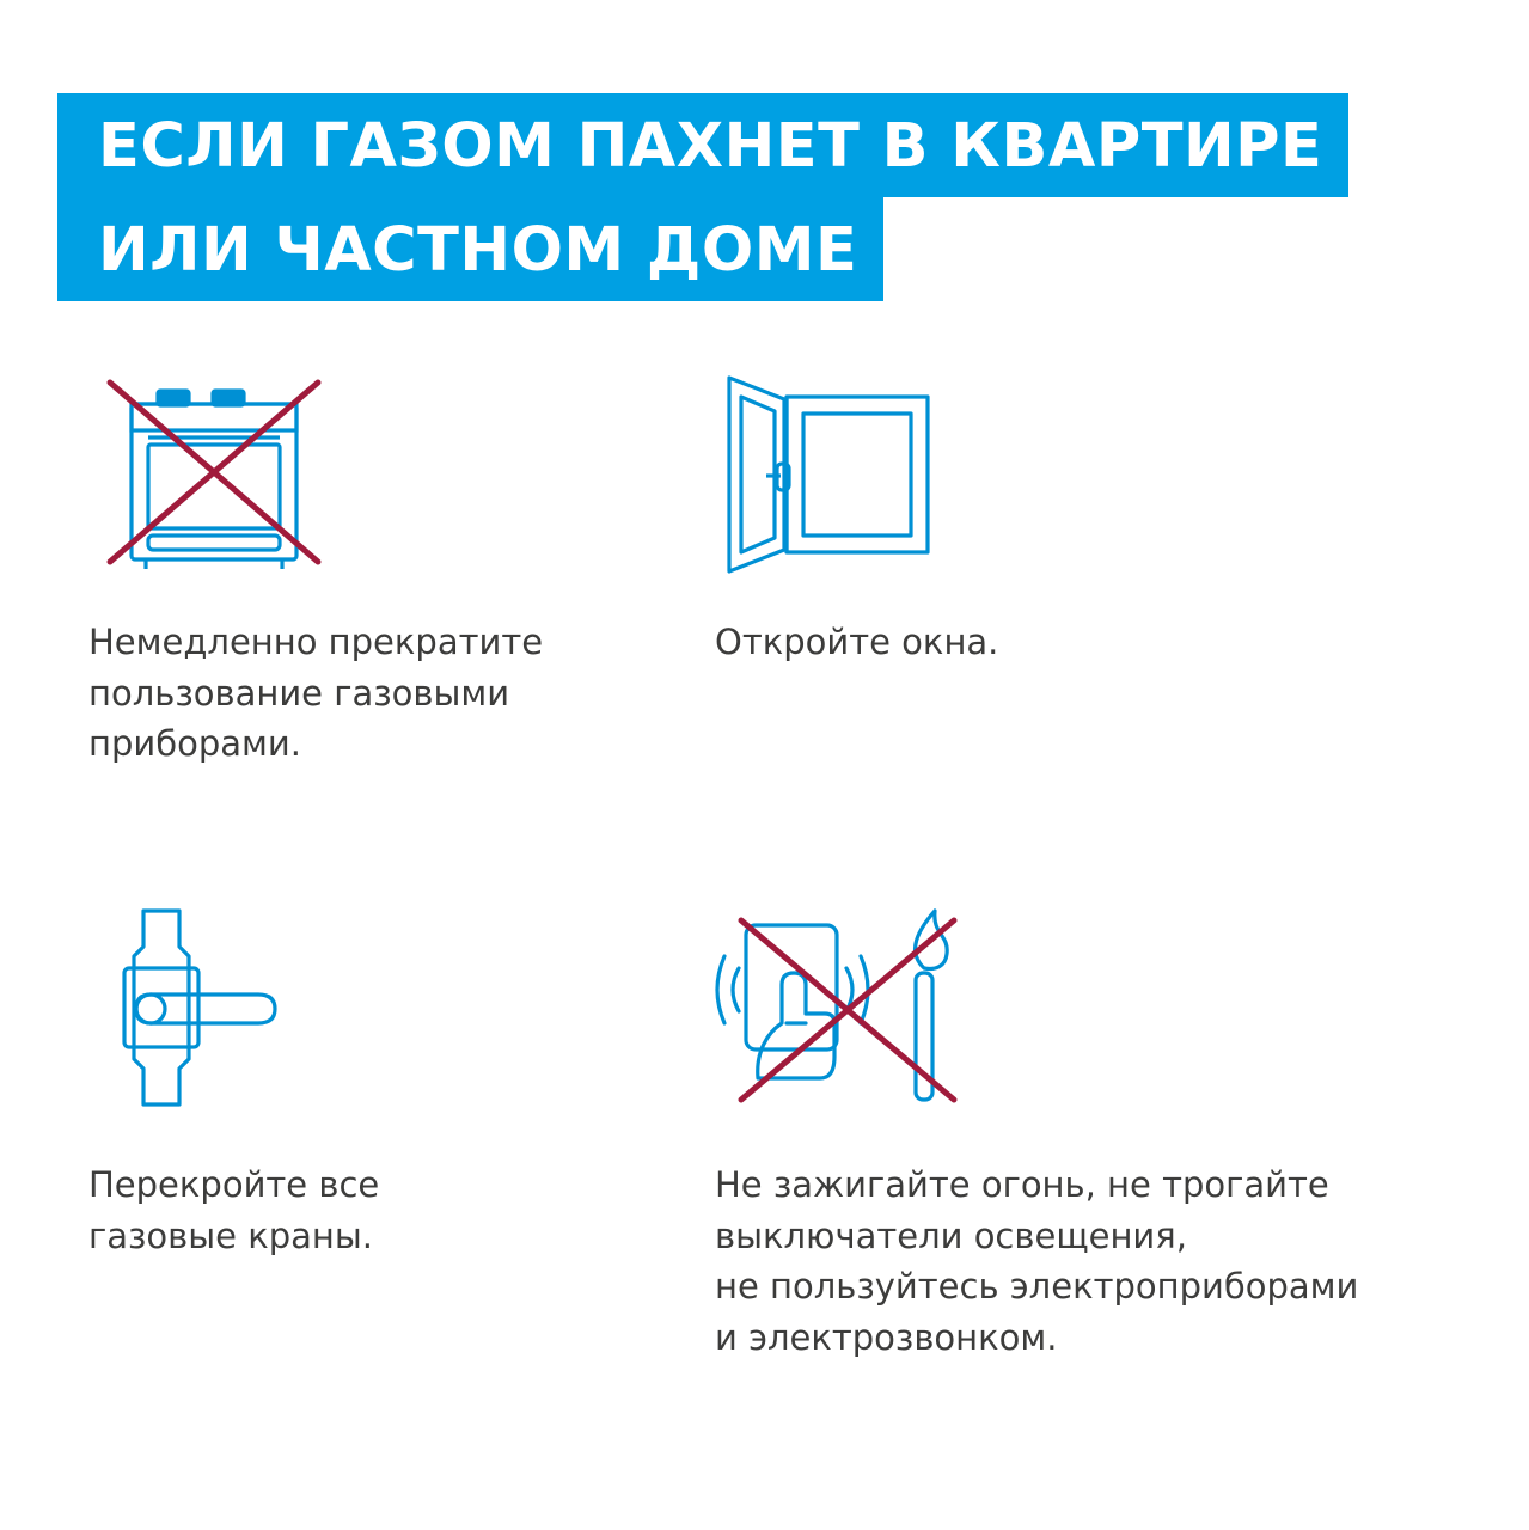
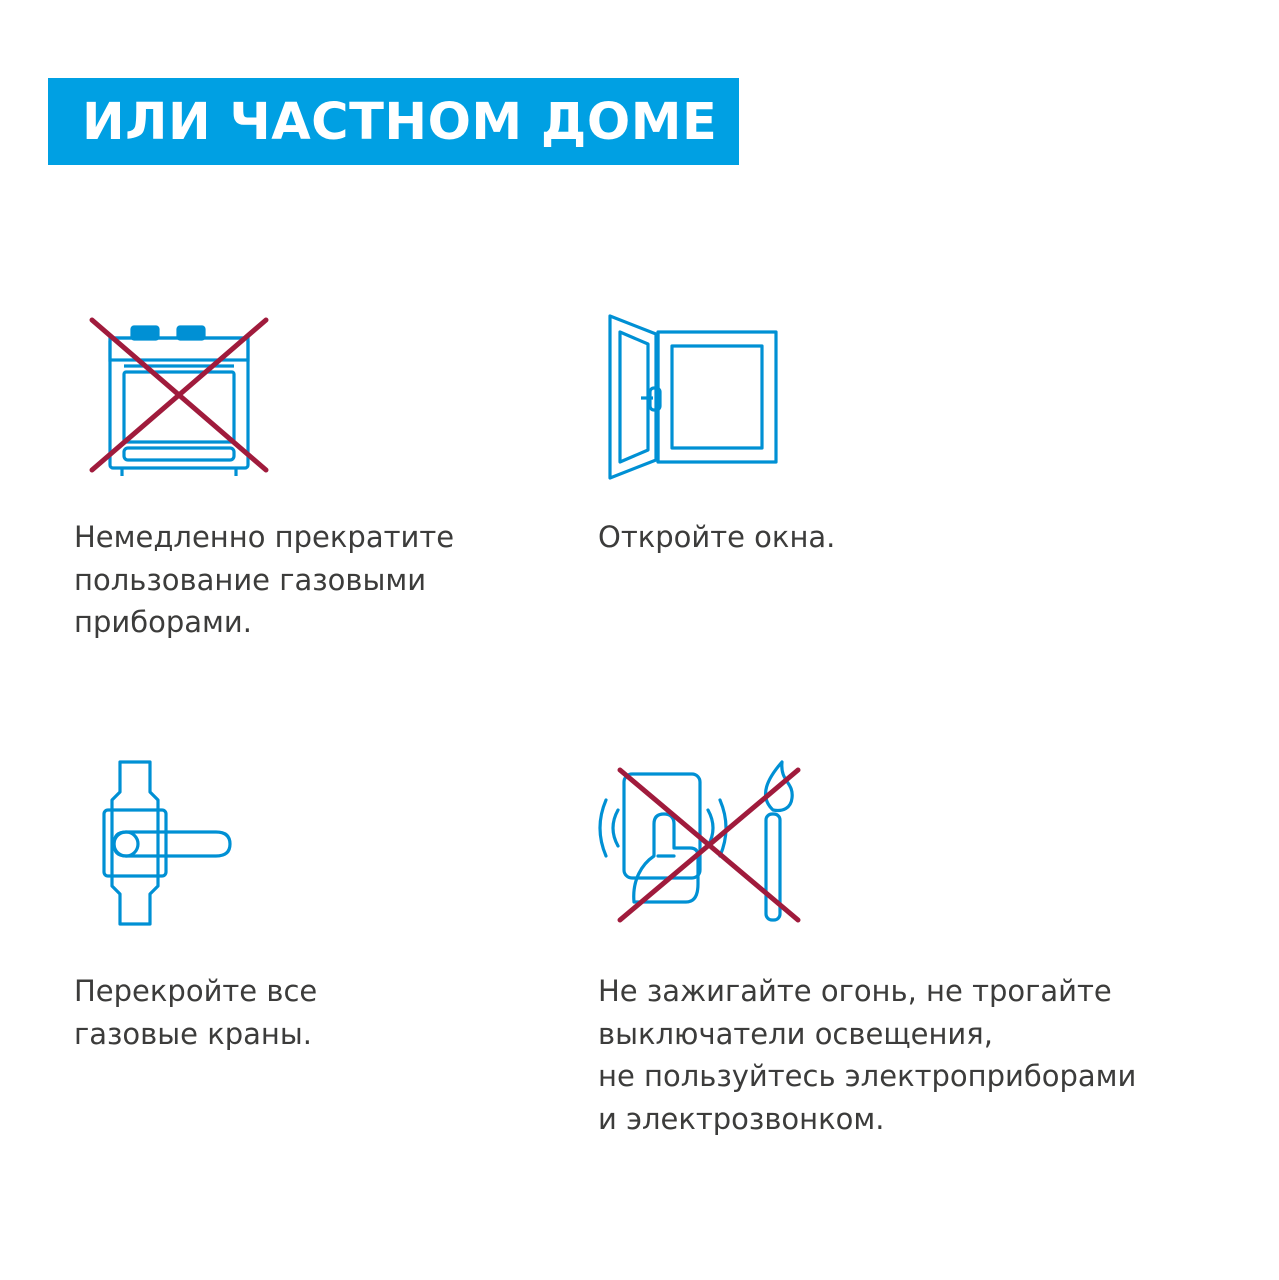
- ЕСЛИ ГАЗОМ ПАХНЕТ В КВАРТИРЕ
  ИЛИ ЧАСТНОМ ДОМЕ
  Немедленно прекратите
  пользование газовыми
  приборами.
  Откройте окна.
  Перекройте все
  газовые краны.
  Не зажигайте огонь, не трогайте
  выключатели освещения,
  не пользуйтесь электроприборами
  и электрозвонком.
